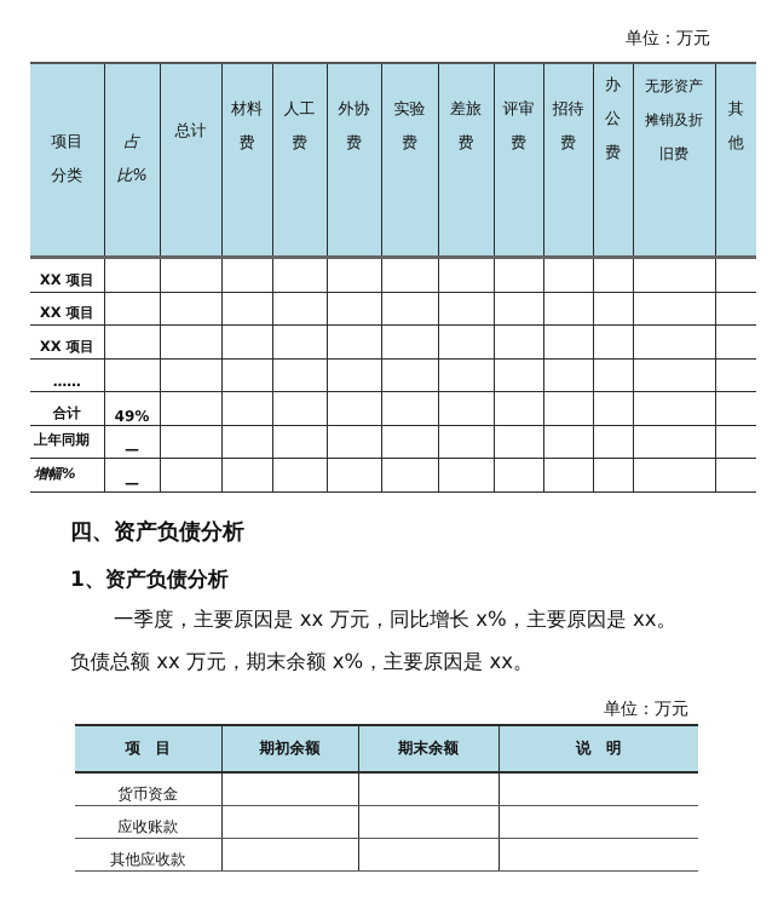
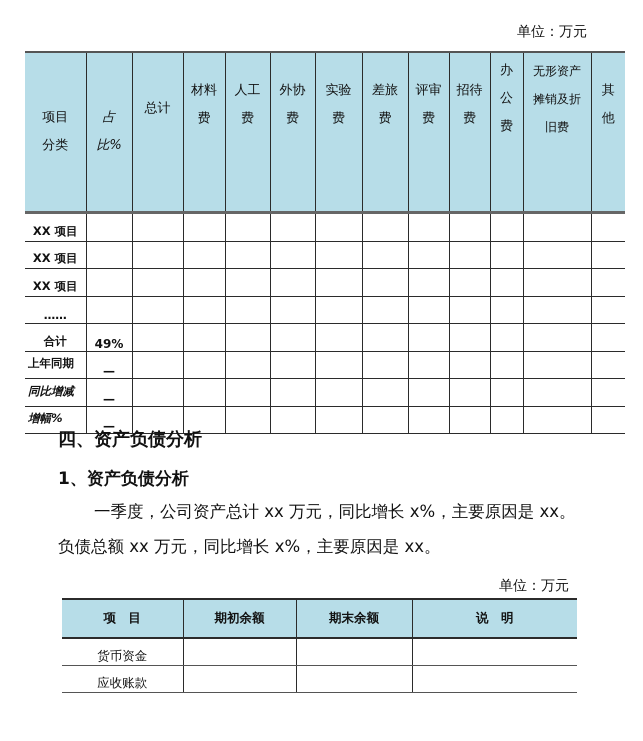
  单位：万元
  项目分类	占比%	总计	材料费	人工费	外协费	实验费	差旅费	评审费	招待费	办公费	无形资产摊销及折旧费	其他
  XX 项目
  XX 项目
  XX 项目
  ……
  合计	49%
  上年同期	—
+ 同比增减	—
  增幅%	—
  四、资产负债分析
  1、资产负债分析
- 一季度，主要原因是 xx 万元，同比增长 x%，主要原因是 xx。
+ 一季度，公司资产总计 xx 万元，同比增长 x%，主要原因是 xx。
- 负债总额 xx 万元，期末余额 x%，主要原因是 xx。
+ 负债总额 xx 万元，同比增长 x%，主要原因是 xx。
  单位：万元
  项 目	期初余额	期末余额	说 明
  货币资金
  应收账款
- 其他应收款
